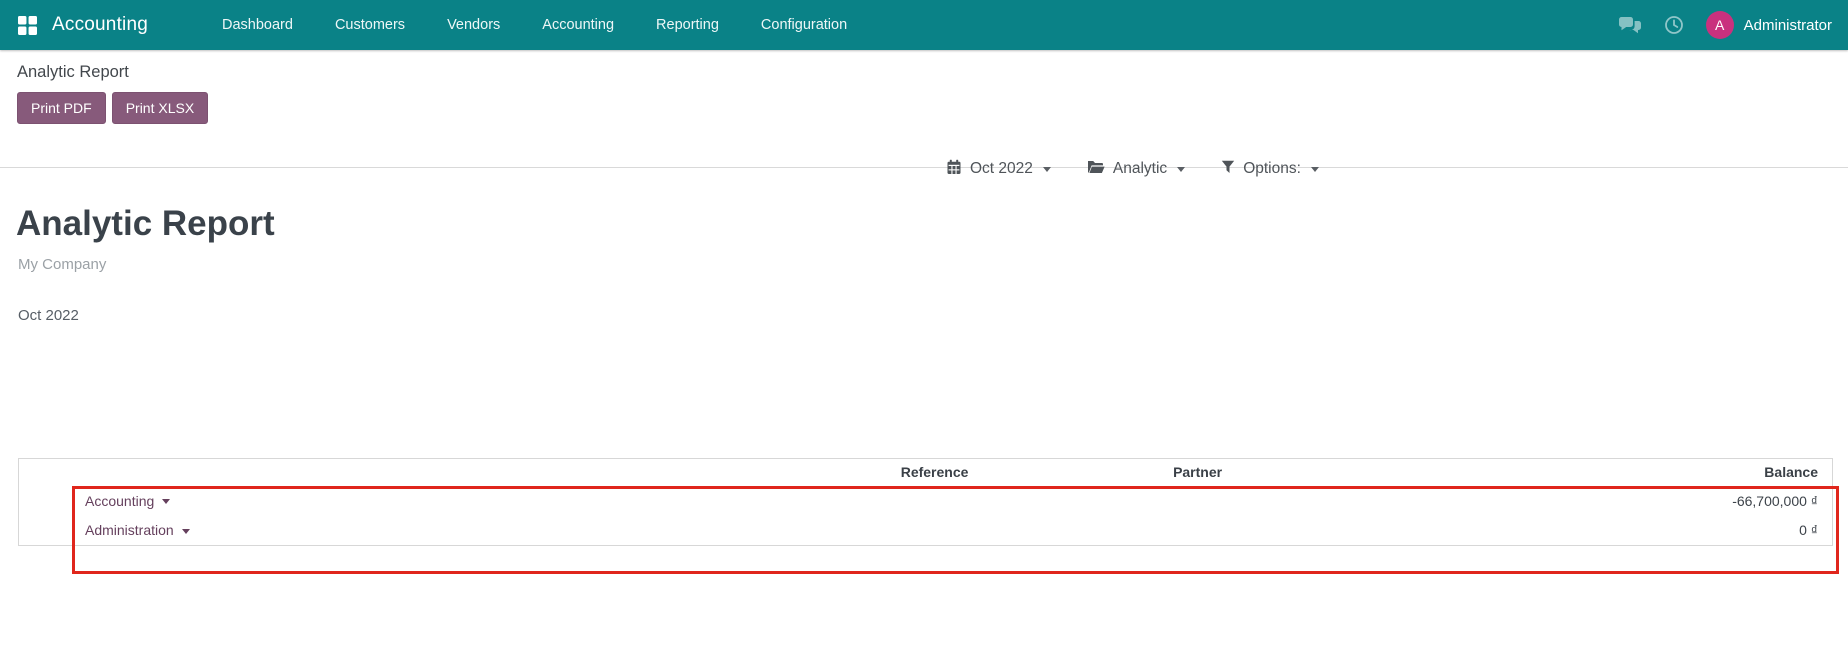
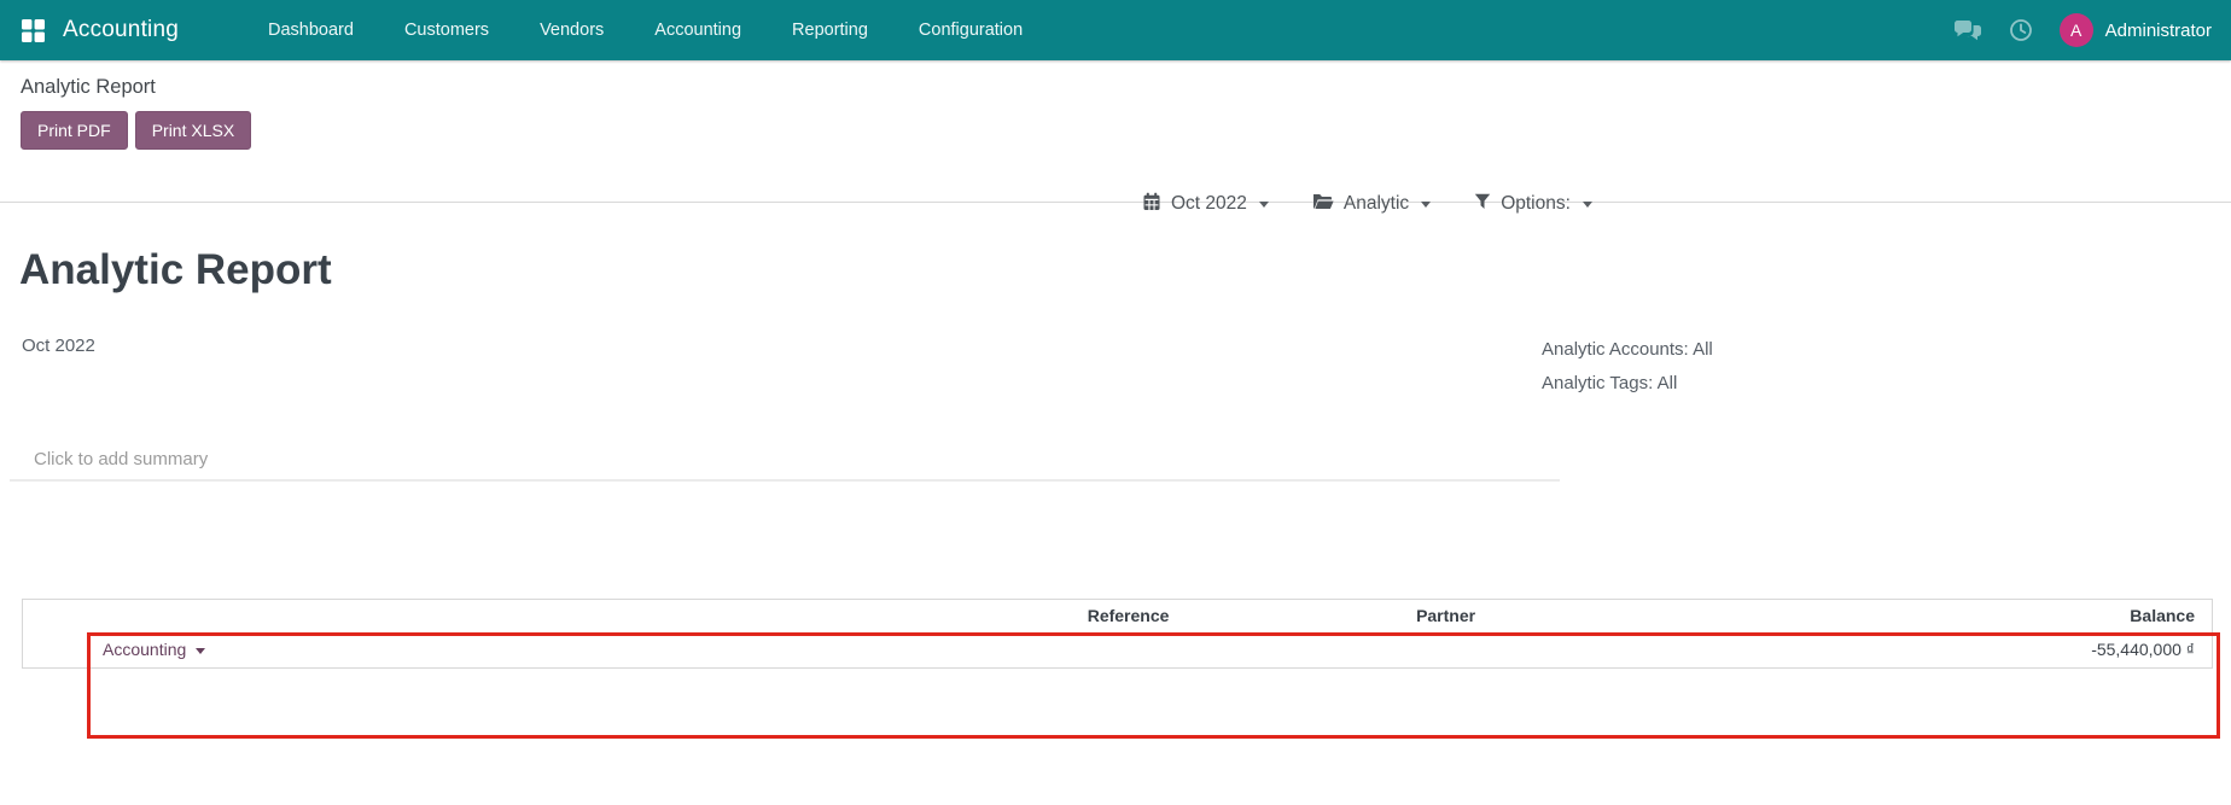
  Accounting
  Dashboard
  Customers
  Vendors
  Accounting
  Reporting
  Configuration
  A
  Administrator
  Analytic Report
  Print PDF
  Print XLSX
  Oct 2022
  Analytic
  Options:
  Analytic Report
- My Company
  Oct 2022
+ Analytic Accounts: All
+ Analytic Tags: All
+ Click to add summary
  	Reference	Partner	Balance
- Accounting			-66,700,000 ₫
+ Accounting			-55,440,000 ₫
- Administration			0 ₫
